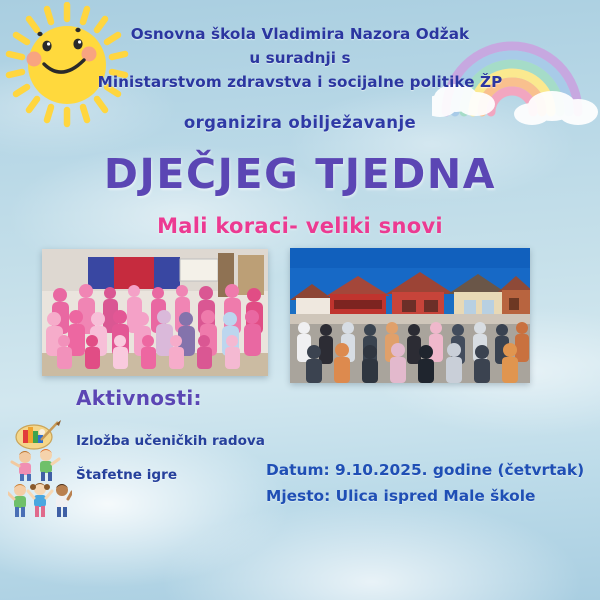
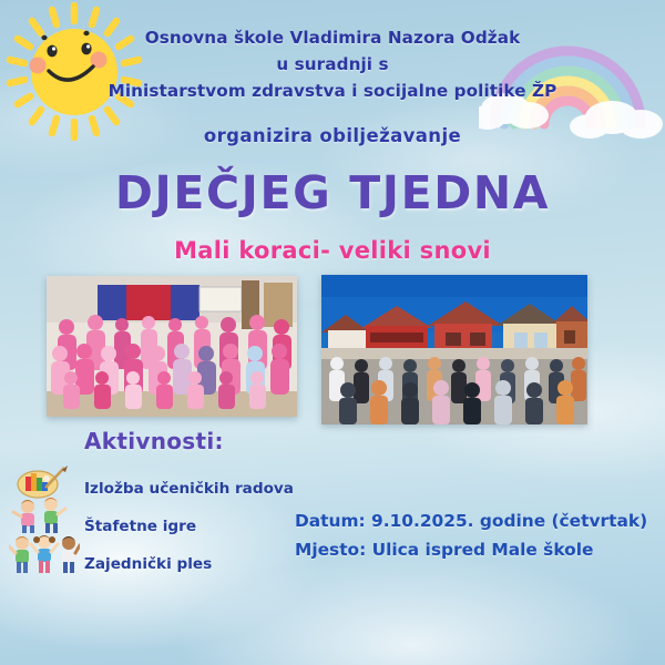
- Osnovna škola Vladimira Nazora Odžak
+ Osnovna škole Vladimira Nazora Odžak
  u suradnji s
  Ministarstvom zdravstva i socijalne politike ŽP
  organizira obilježavanje
  DJEČJEG TJEDNA
  Mali koraci- veliki snovi
  Aktivnosti:
  Izložba učeničkih radova
  Štafetne igre
+ Zajednički ples
  Datum: 9.10.2025. godine (četvrtak)
  Mjesto: Ulica ispred Male škole
